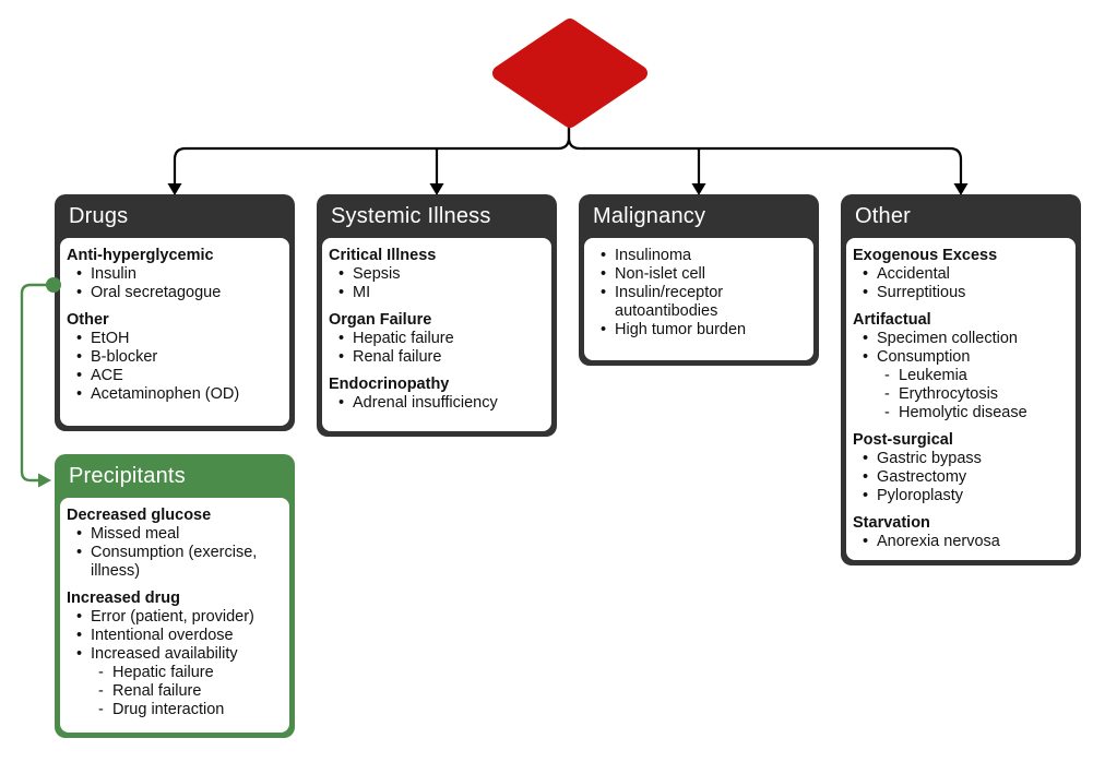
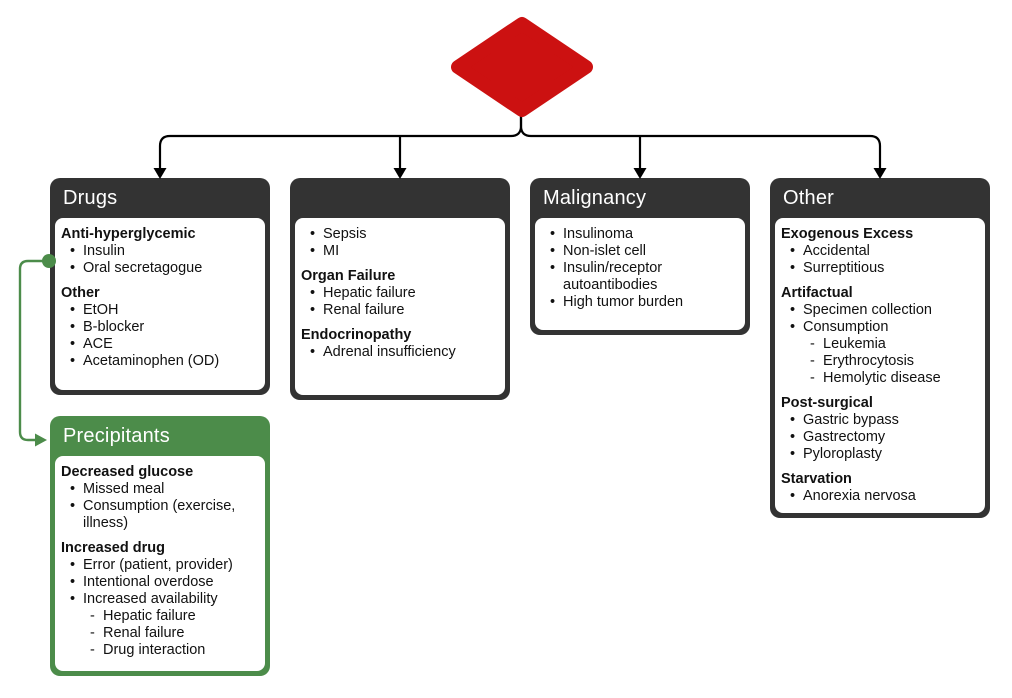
  Drugs
  Anti-hyperglycemic
  •
  Insulin
  •
  Oral secretagogue
  Other
  •
  EtOH
  •
  B-blocker
  •
  ACE
  •
  Acetaminophen (OD)
- Systemic Illness
- Critical Illness
  •
  Sepsis
  •
  MI
  Organ Failure
  •
  Hepatic failure
  •
  Renal failure
  Endocrinopathy
  •
  Adrenal insufficiency
  Malignancy
  •
  Insulinoma
  •
  Non-islet cell
  •
  Insulin/receptor autoantibodies
  •
  High tumor burden
  Other
  Exogenous Excess
  •
  Accidental
  •
  Surreptitious
  Artifactual
  •
  Specimen collection
  •
  Consumption
  -
  Leukemia
  -
  Erythrocytosis
  -
  Hemolytic disease
  Post-surgical
  •
  Gastric bypass
  •
  Gastrectomy
  •
  Pyloroplasty
  Starvation
  •
  Anorexia nervosa
  Precipitants
  Decreased glucose
  •
  Missed meal
  •
  Consumption (exercise, illness)
  Increased drug
  •
  Error (patient, provider)
  •
  Intentional overdose
  •
  Increased availability
  -
  Hepatic failure
  -
  Renal failure
  -
  Drug interaction
